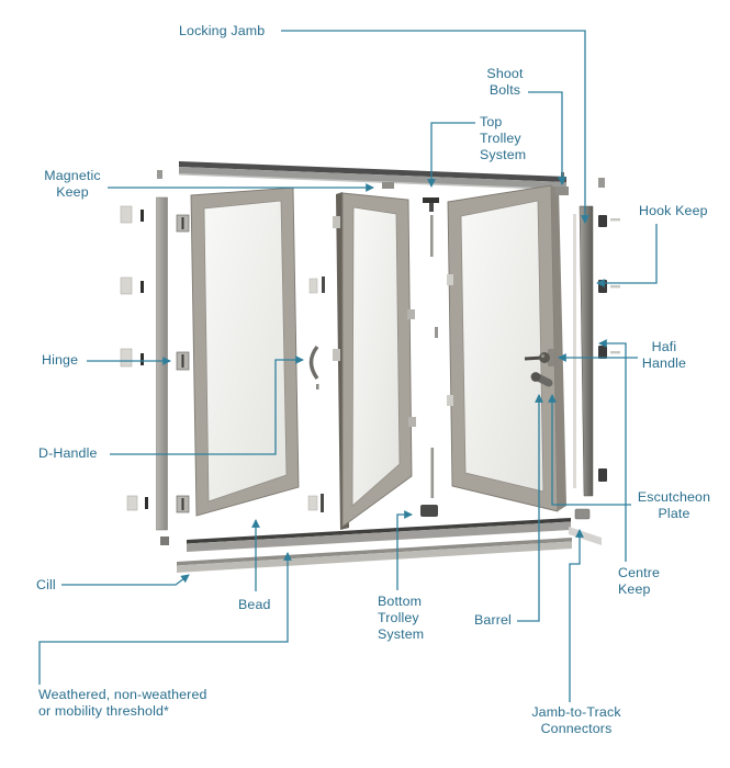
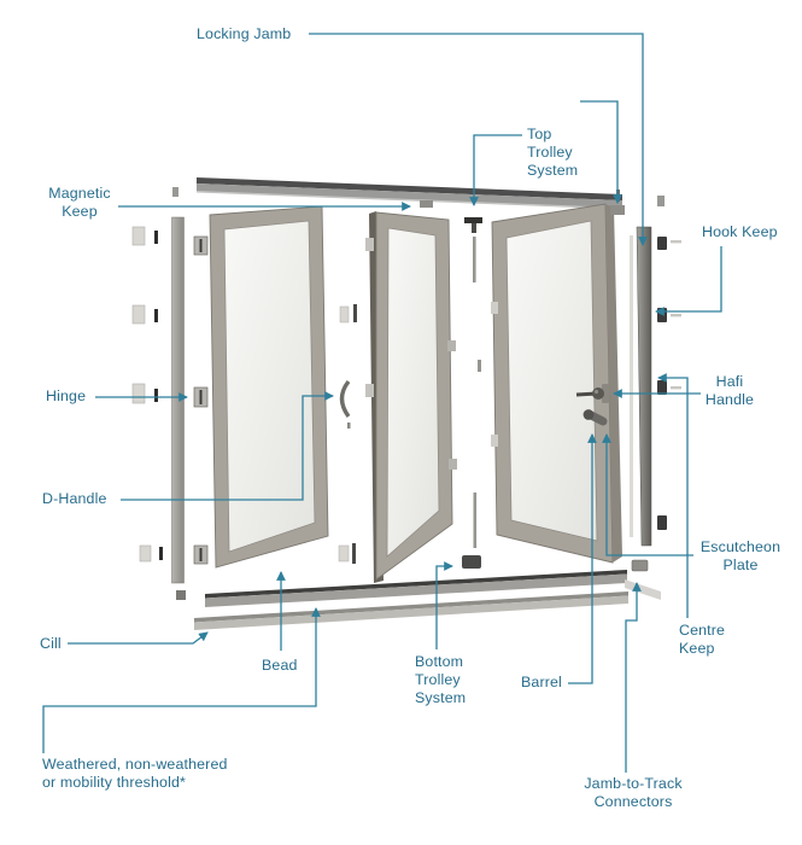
  Locking Jamb
- Shoot
- Bolts
  Top
  Trolley
  System
  Magnetic
  Keep
  Hook Keep
  Hinge
  Hafi
  Handle
  D-Handle
  Escutcheon
  Plate
  Centre
  Keep
  Cill
  Bead
  Bottom
  Trolley
  System
  Barrel
  Weathered, non-weathered
  or mobility threshold*
  Jamb-to-Track
  Connectors
